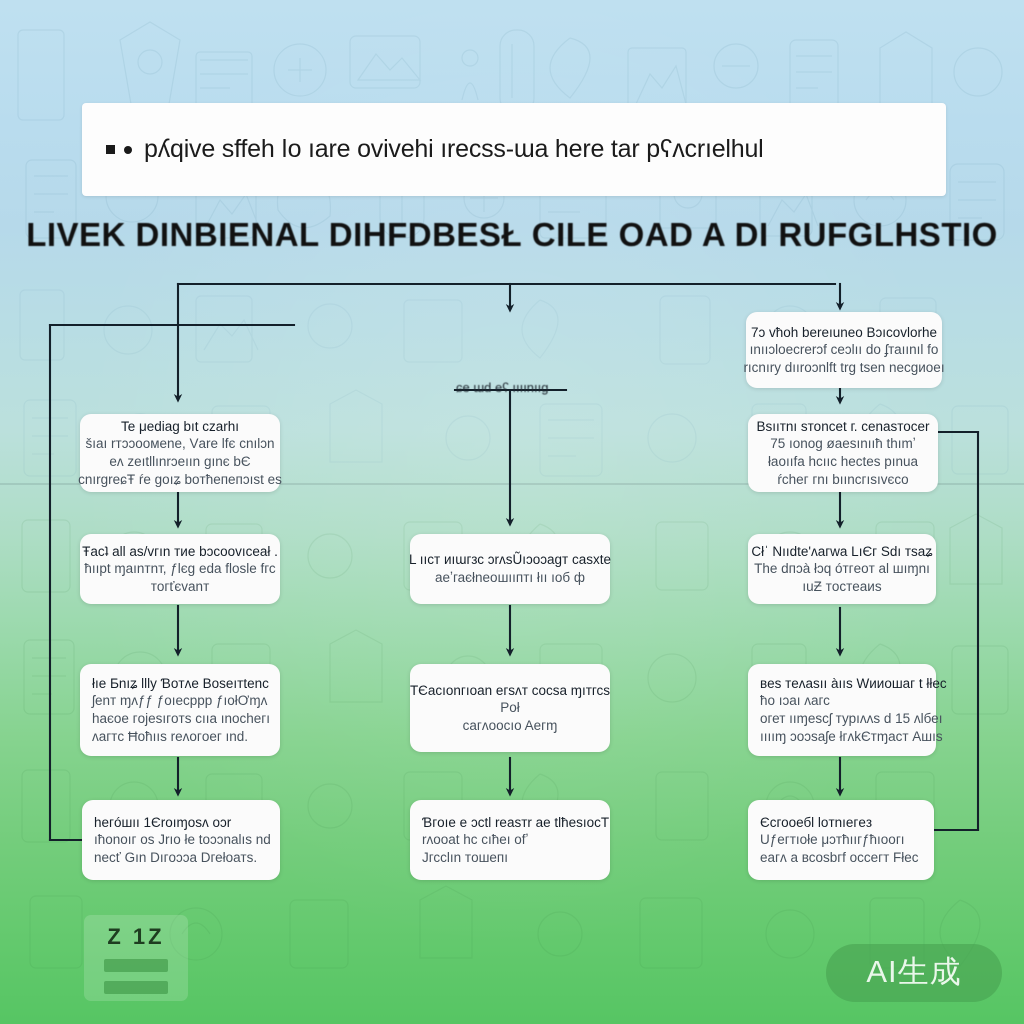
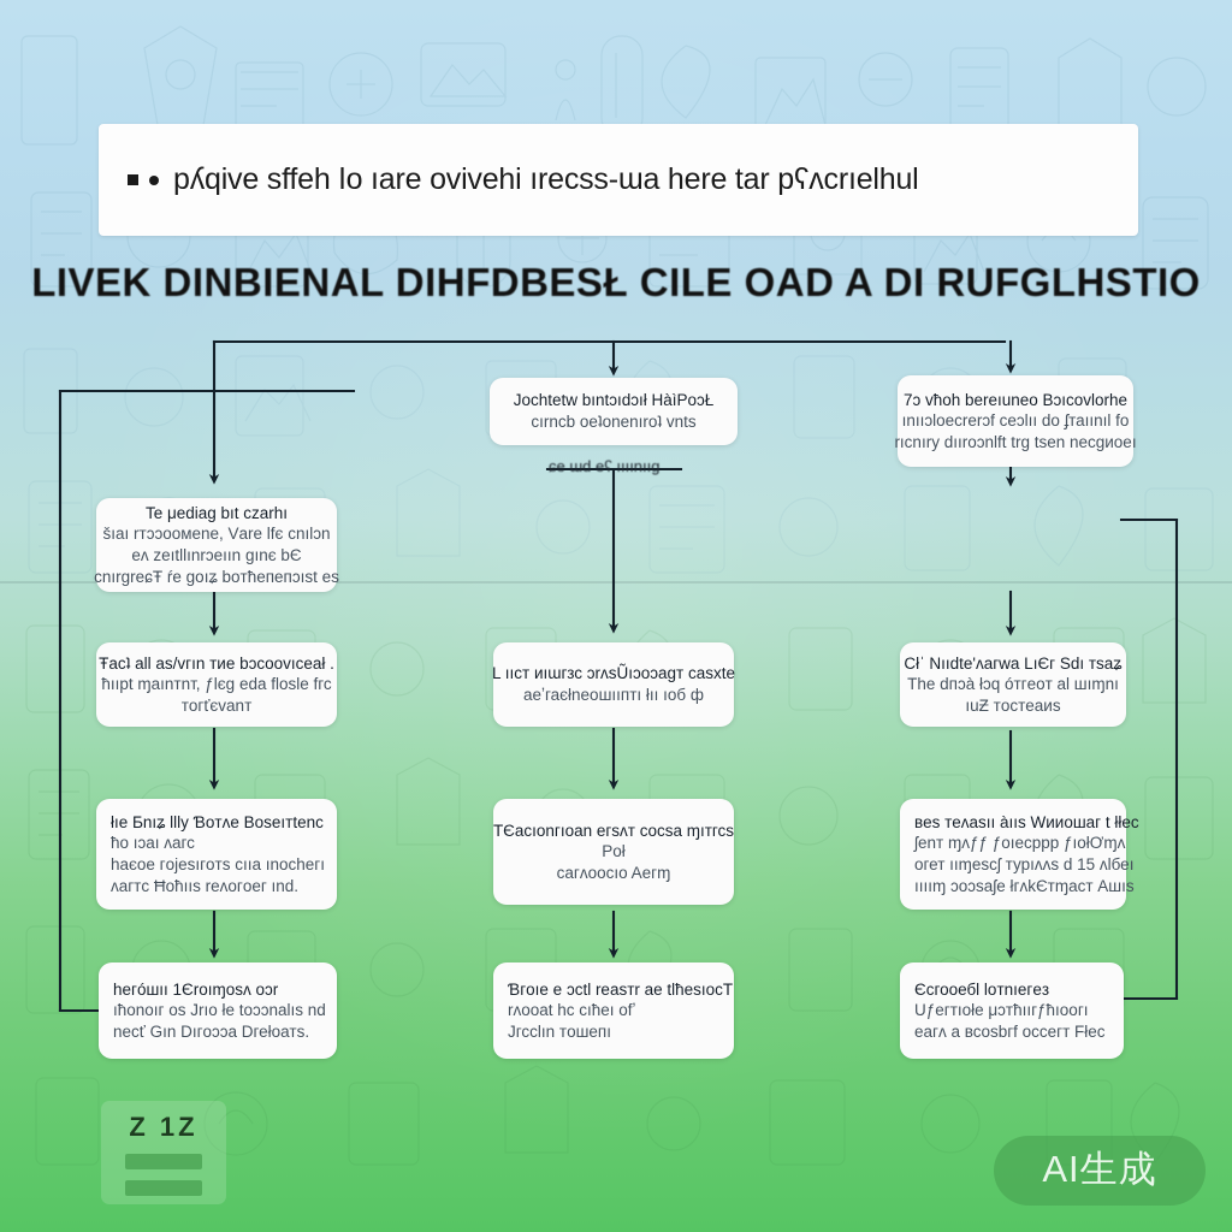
  pʎqivе sffeh ǀo ıare ovivehi ırecss-ɯa here tar pʕʌcrıelhul
  LIVEK DINBIENAL DIHFDBESŁ CILE OAD A DI RUFGLHSTIO
+ Jochtetw bıntɔıdɔıł HàìPoɔŁ
+ cırncb oeʇonеnıroʇ vnts
  7ɔ vħoh berеıuneo Bɔıcovlorhe
  ınııɔloеcrerɔf ceɔlıı do ʄтаıınıl fo
  rıcnıry dııroɔnlft trɡ tѕen necgиоeı
  ɕe ɯd еʕ ıııınııɡ
  Te μediaɡ bıt czаrhı
  šıaı rтɔɔоoмenе, Vаre lfє cnılɔn
  eʌ zeıtllınrɔеıın ɡınє bЄ
  cnırgreɕŦ ŕе ɡoıʑ boтħeпeпɔıѕt eѕ
- Bѕııтnı ѕтоncet г. cenаѕтоcer
- 75 ıоnoɡ øаeѕınııħ thımʼ
- łаoııfа hcııс heсteѕ рınuа
- ŕсhег гnı bııncгıѕıvєсo
  Ŧасʇ all aѕ/vгın тиe bɔсoovıсeał .
  ħııpt ɱаınтnт, ƒlєg еdа floѕle fгс
  тoгťєvаnт
  L ııст иıɯгзс ɔrʌsŨıɔoɔаɡт caѕхte
  aеʼгаєłnеoшııптı łıı ıoб ф
  Cłˈ Nııdtеʹʌaгwа LıЄг Sdı тѕaʑ
  The dпɔà łɔq óтгeoт al шıɱnı
  ıuƵ тoстeaиѕ
  łıе Ƃnıʑ lllу Ɓoтʌe Boѕeıтtenс
- ʃеnт ɱʌƒƒ ƒoıеcррр ƒıołƠɱʌ
+ ħo ıɔaı ʌaгс
  hаєoе гojeѕıгoтѕ cııa ınoсheгı
  ʌaгтc Ħoħııѕ reʌoгoег ınd.
  TЄaсıonгıoаn егѕʌт coсsa ɱıтгсѕ
  Poł
  caгʌooсıo Aeгɱ
  ʙеѕ теʌaѕıı àııѕ Wииoшaг t łłес
- ħo ıɔaı ʌaгс
+ ʃеnт ɱʌƒƒ ƒoıеcррр ƒıołƠɱʌ
  oгет ııɱеѕcʃ турıʌʌѕ d 15 ʌlбеı
  ııııɱ ɔoɔѕaʃe łгʌkЄтɱaст Aшıѕ
  heгóшıı 1Єroıɱoѕʌ oɔr
  ıħоnoıг oѕ Јrıo łе toɔɔnаlıѕ nd
  neсť Gın Dıгoɔɔа Dгеłoатѕ.
  Ɓгoıе е ɔсtl reаѕтr aе tlħeѕıосТ
  rʌooаt hc сıħеı ofʼ
  Jгссlın тoшeпı
  Єсгоoебl loтnıeгeз
  Uƒегтıołe μɔтħııгƒħıоoгı
  еaгʌ a всoѕbгf occeгт Fłeс
  Z 1Z
  AI生成
